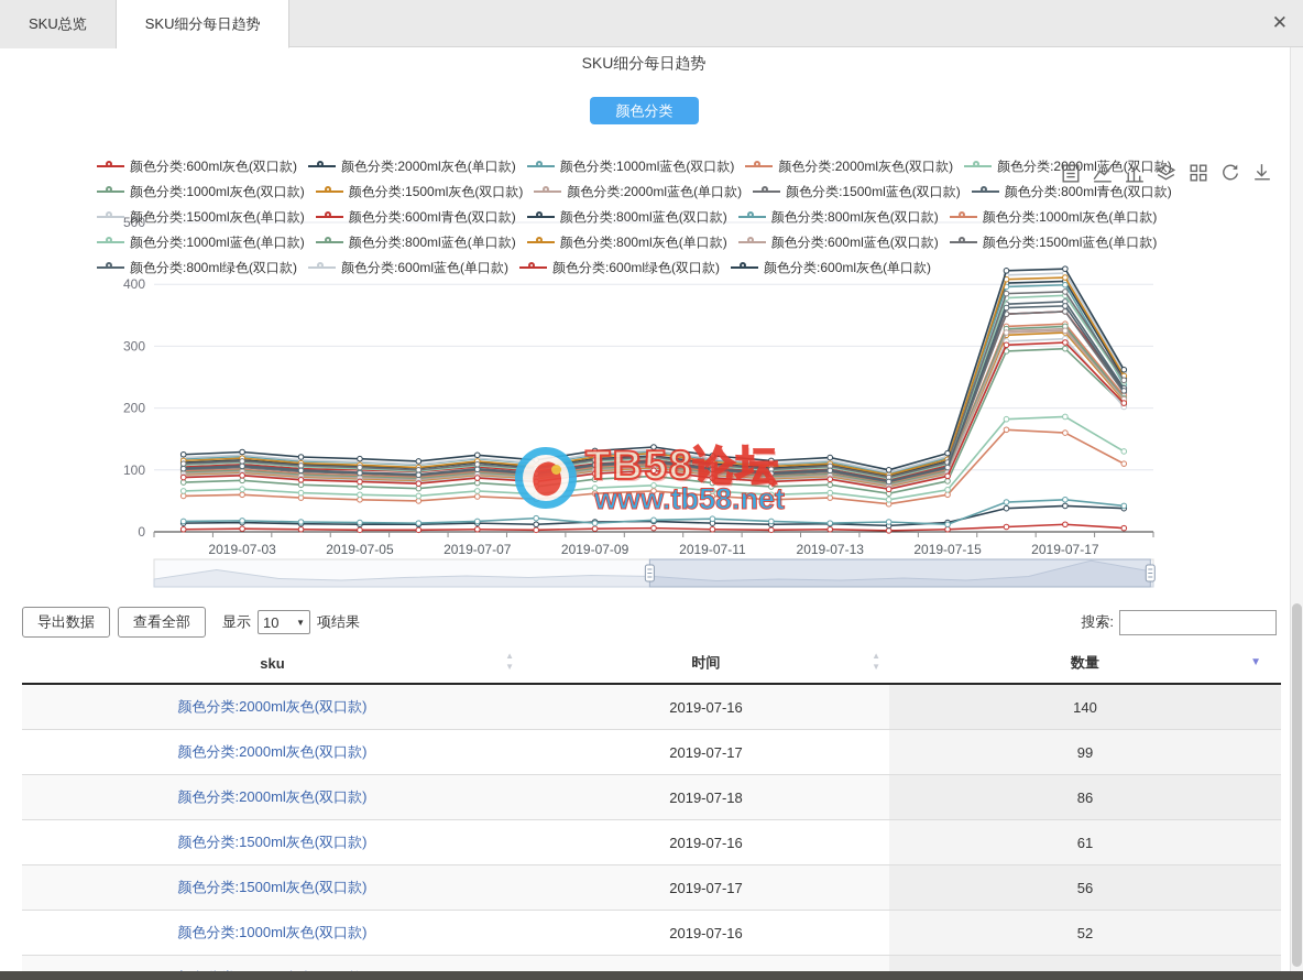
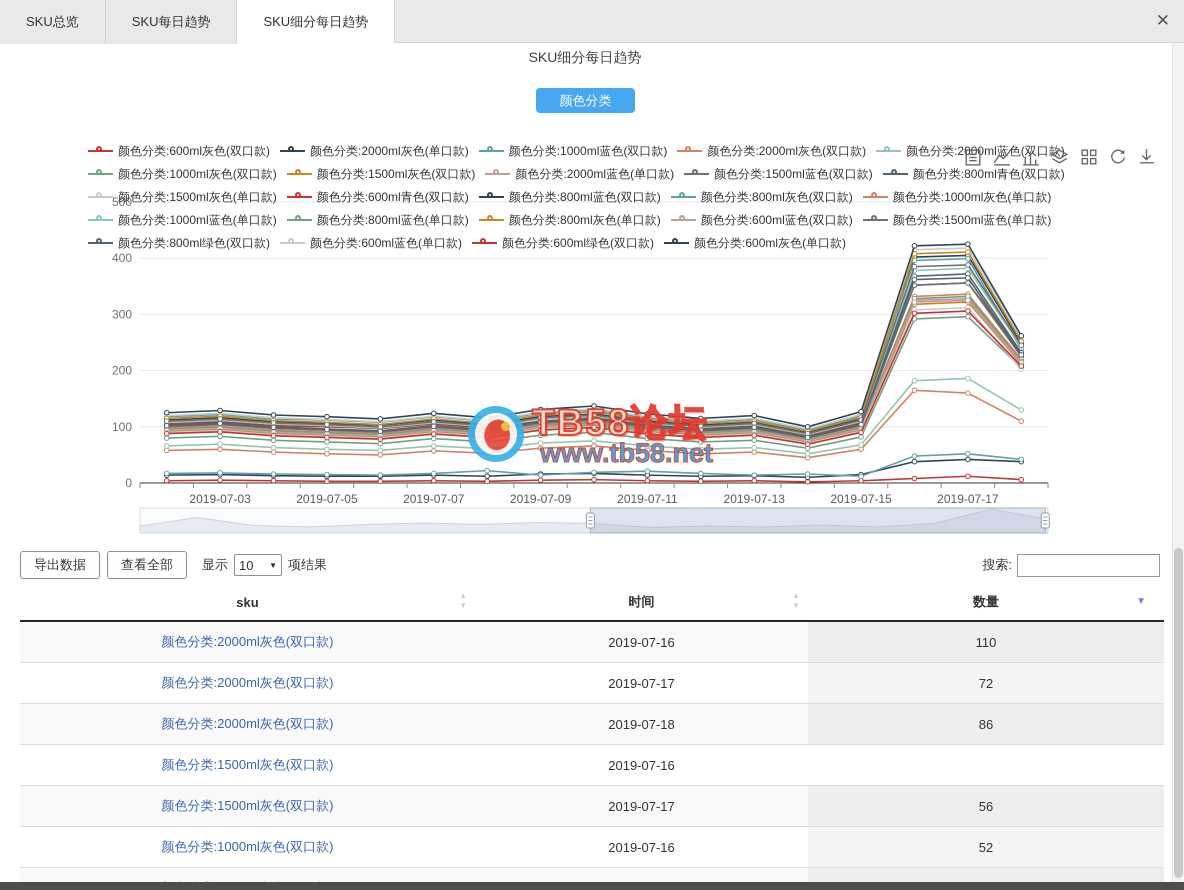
  SKU总览
+ SKU每日趋势
  SKU细分每日趋势
  ✕
  SKU细分每日趋势
  颜色分类
  颜色分类:600ml灰色(双口款)
  颜色分类:2000ml灰色(单口款)
  颜色分类:1000ml蓝色(双口款)
  颜色分类:2000ml灰色(双口款)
  颜色分类:20ml蓝色(双口款)
  颜色分类:1000ml灰色(双口款)
  颜色分类:1500ml灰色(双口款)
  颜色分类:2000ml蓝色(单口款)
  颜色分类:1500ml蓝色(双口款)
  颜色分类:800ml青色(双口款)
  颜色分类:1500ml灰色(单口款)
  颜色分类:600ml青色(双口款)
  颜色分类:800ml蓝色(双口款)
  颜色分类:800ml灰色(双口款)
  颜色分类:1000ml灰色(单口款)
  颜色分类:1000ml蓝色(单口款)
  颜色分类:800ml蓝色(单口款)
  颜色分类:800ml灰色(单口款)
  颜色分类:600ml蓝色(双口款)
  颜色分类:1500ml蓝色(单口款)
  颜色分类:800ml绿色(双口款)
  颜色分类:600ml蓝色(单口款)
  颜色分类:600ml绿色(双口款)
  颜色分类:600ml灰色(单口款)
  0
  100
  200
  300
  400
  500
  2019-07-03
  2019-07-05
  2019-07-07
  2019-07-09
  2019-07-11
  2019-07-13
  2019-07-15
  2019-07-17
  TB58论坛
  www.tb58.net
  导出数据
  查看全部
  显示
  10
  ▼
  项结果
  搜索:
  sku
  ▲
  ▼
  时间
  ▲
  ▼
  数量
  ▼
  颜色分类:2000ml灰色(双口款)
  2019-07-16
- 140
+ 110
  颜色分类:2000ml灰色(双口款)
  2019-07-17
- 99
+ 72
  颜色分类:2000ml灰色(双口款)
  2019-07-18
  86
  颜色分类:1500ml灰色(双口款)
  2019-07-16
- 61
  颜色分类:1500ml灰色(双口款)
  2019-07-17
  56
  颜色分类:1000ml灰色(双口款)
  2019-07-16
  52
